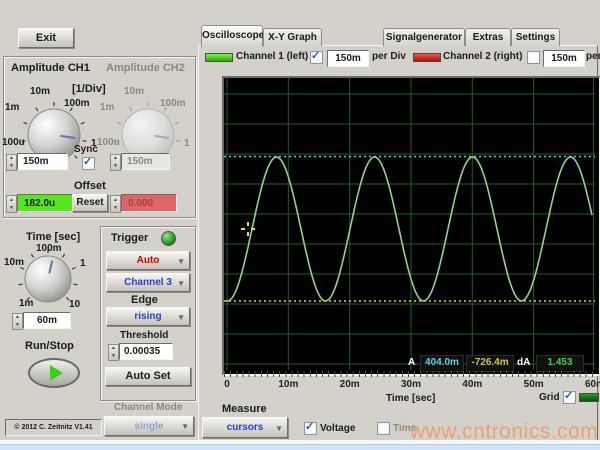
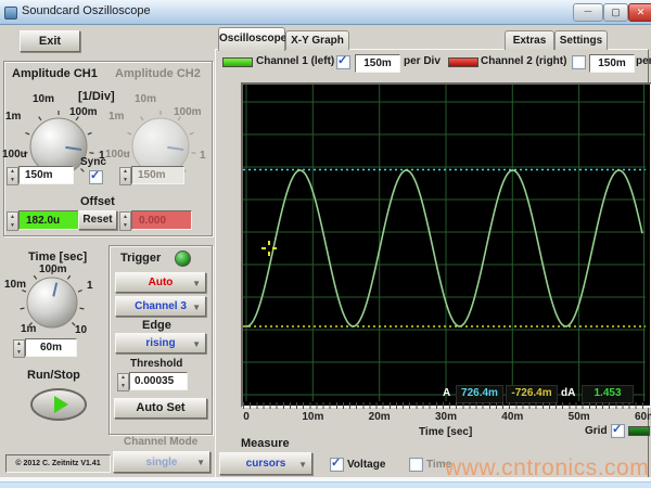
+ Soundcard Oszilloscope
+ ▢
+ ✕
  Exit
  Amplitude CH1
  Amplitude CH2
  [1/Div]
  1m
  10m
  100m
  100u
  1
  150m
  Sync
  ✓
  1m
  10m
  100m
  100u
  1
  150m
  Offset
  182.0u
  Reset
  0.000
  Time [sec]
  10m
  100m
  1
  1m
  10
  60m
  Run/Stop
  Trigger
  Auto
  ▼
  Channel 3
  ▼
  Edge
  rising
  ▼
  Threshold
  0.00035
  Auto Set
  Channel Mode
  single
  ▼
  Oscilloscope
  X-Y Graph
- Signalgenerator
  Extras
  Settings
  Channel 1 (left)
  ✓
  150m
  per Div
  Channel 2 (right)
  150m
  A
- 404.0m
+ 726.4m
  -726.4m
  dA
  1.453
  0
  10m
  20m
  30m
  40m
  50m
  Time [sec]
  Grid
  ✓
  Measure
  cursors
  ▼
  ✓
  Voltage
  Time
  www.cntronics.com
